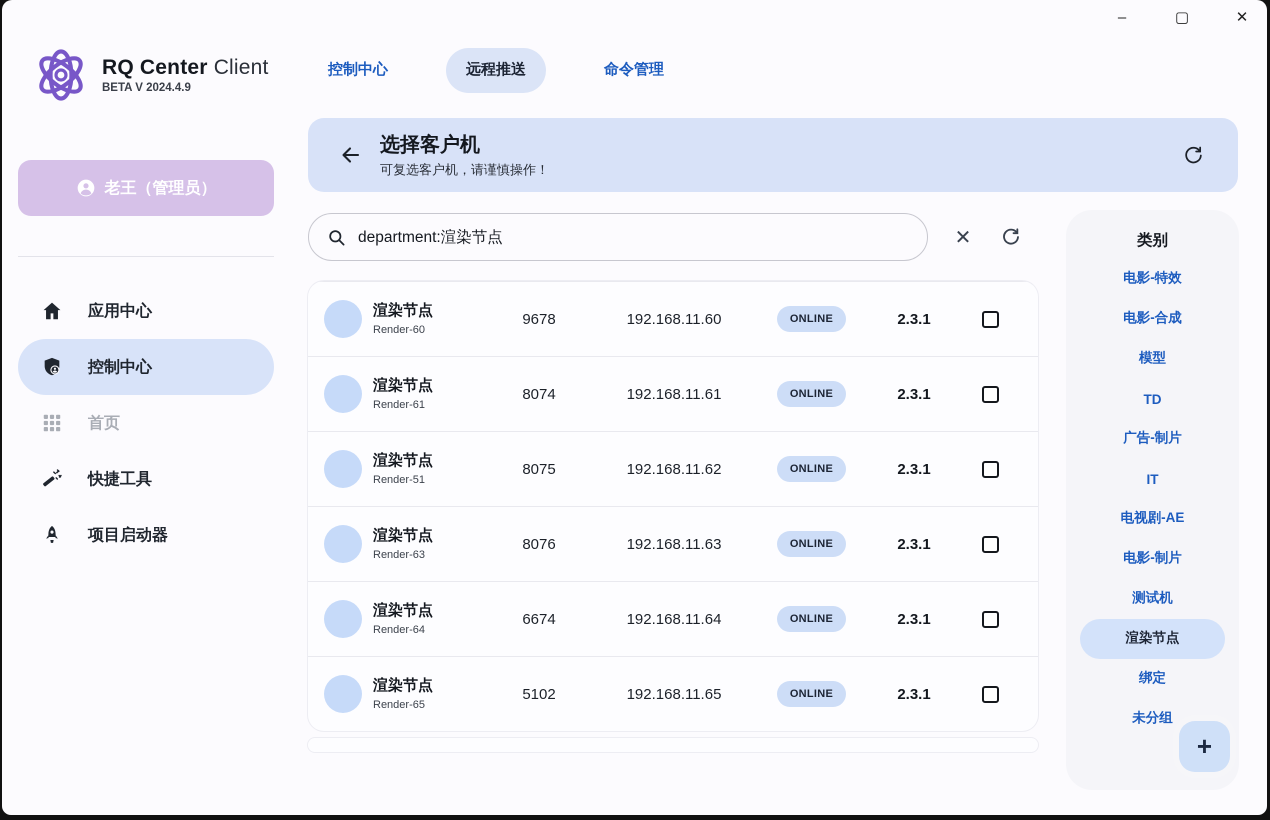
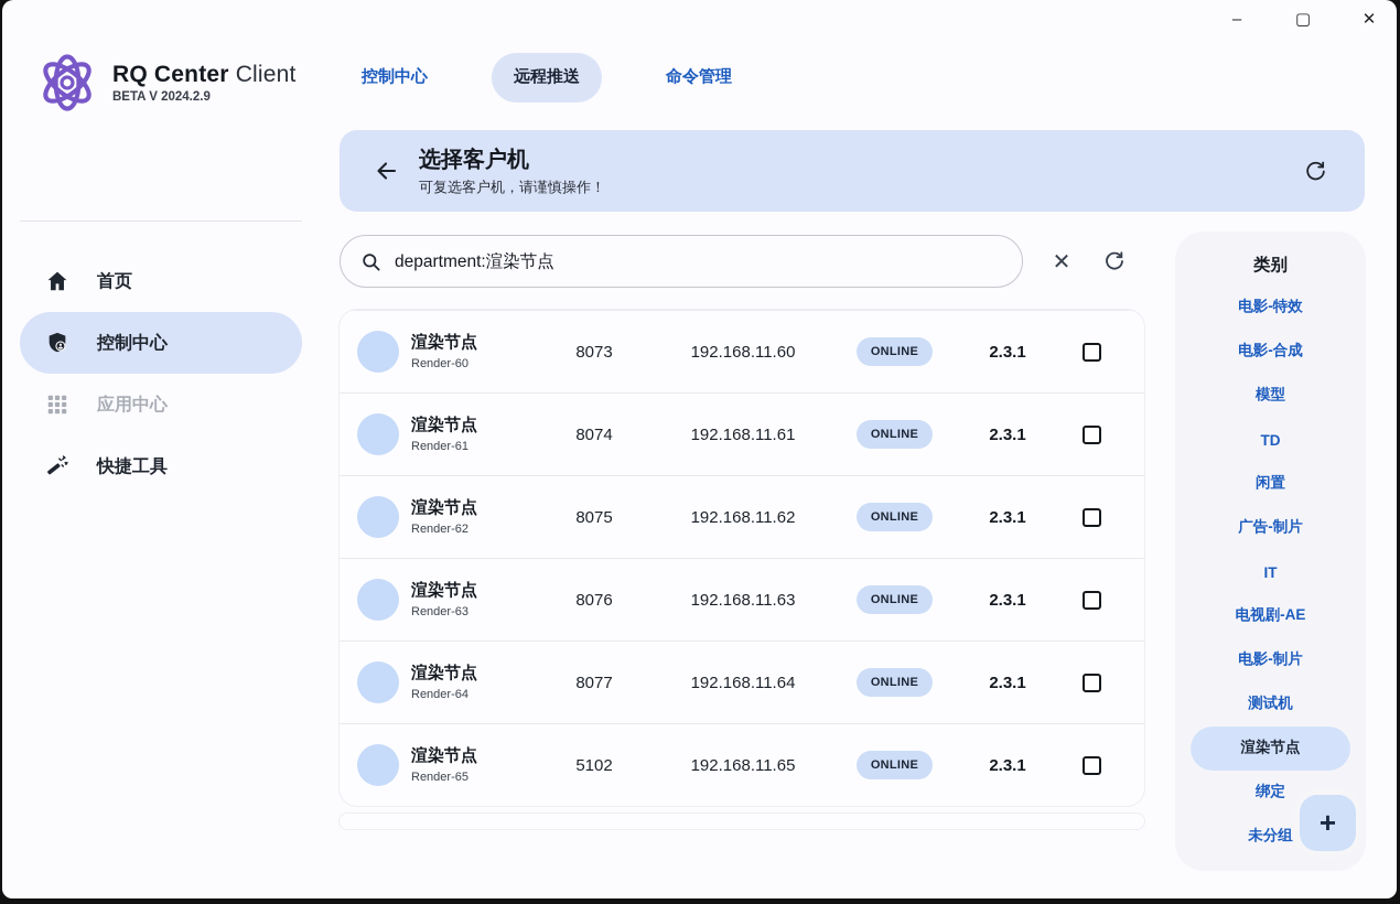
  –
  ▢
  ✕
  RQ Center Client
- BETA V 2024.4.9
+ BETA V 2024.2.9
  控制中心
  远程推送
  命令管理
- 老王（管理员）
- 应用中心
+ 首页
  控制中心
- 首页
+ 应用中心
  快捷工具
- 项目启动器
  选择客户机
  可复选客户机，请谨慎操作！
  department:渲染节点
  ✕
  渲染节点
  Render-60
- 9678
+ 8073
  192.168.11.60
  ONLINE
  2.3.1
  渲染节点
  Render-61
  8074
  192.168.11.61
  ONLINE
  2.3.1
  渲染节点
- Render-51
+ Render-62
  8075
  192.168.11.62
  ONLINE
  2.3.1
  渲染节点
  Render-63
  8076
  192.168.11.63
  ONLINE
  2.3.1
  渲染节点
  Render-64
- 6674
+ 8077
  192.168.11.64
  ONLINE
  2.3.1
  渲染节点
  Render-65
  5102
  192.168.11.65
  ONLINE
  2.3.1
  类别
  电影-特效
  电影-合成
  模型
  TD
+ 闲置
  广告-制片
  IT
  电视剧-AE
  电影-制片
  测试机
  渲染节点
  绑定
  未分组
  +
